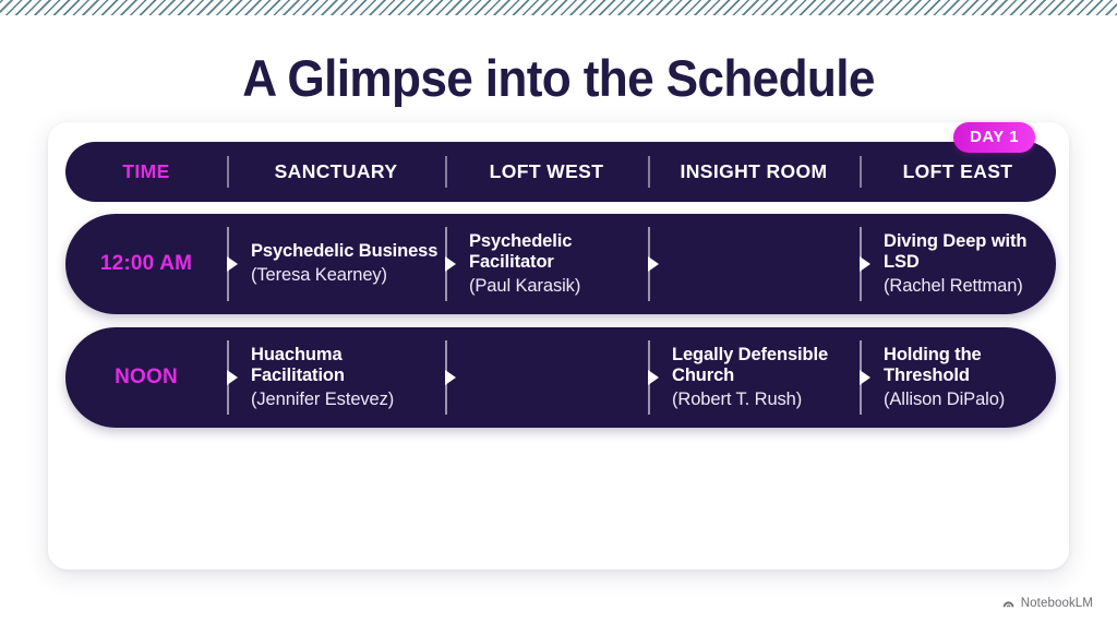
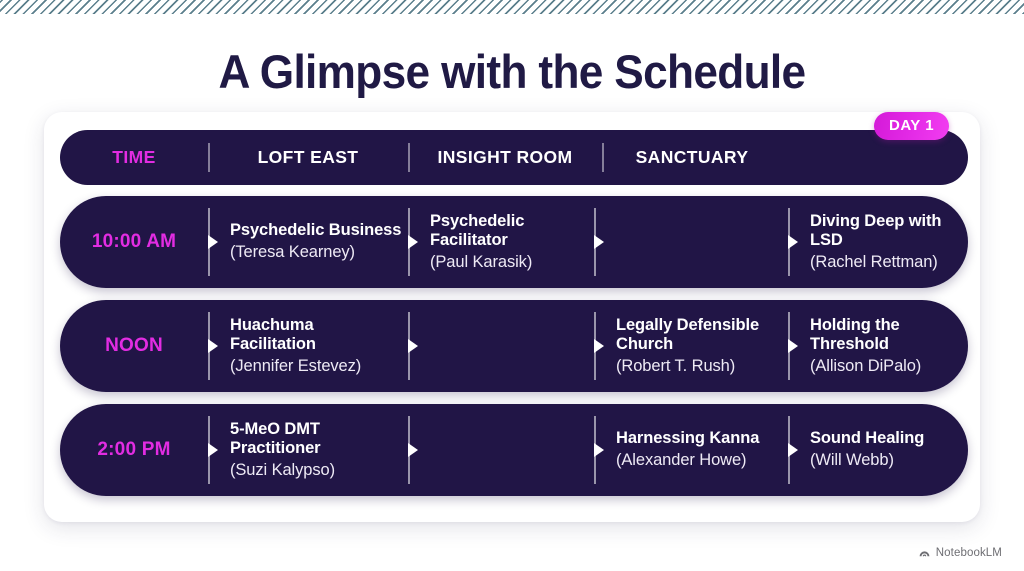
- A Glimpse into the Schedule
+ A Glimpse with the Schedule
  DAY 1
  TIME
- SANCTUARY
+ LOFT EAST
- LOFT WEST
  INSIGHT ROOM
- LOFT EAST
+ SANCTUARY
- 12:00 AM
+ 10:00 AM
  Psychedelic Business
  (Teresa Kearney)
  Psychedelic Facilitator
  (Paul Karasik)
  Diving Deep with LSD
  (Rachel Rettman)
  NOON
  Huachuma Facilitation
  (Jennifer Estevez)
  Legally Defensible Church
  (Robert T. Rush)
  Holding the Threshold
  (Allison DiPalo)
+ 2:00 PM
+ 5-MeO DMT Practitioner
+ (Suzi Kalypso)
+ Harnessing Kanna
+ (Alexander Howe)
+ Sound Healing
+ (Will Webb)
  NotebookLM
